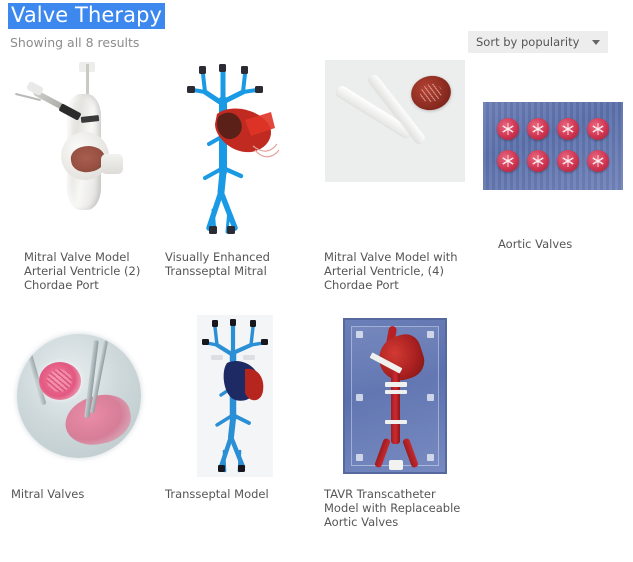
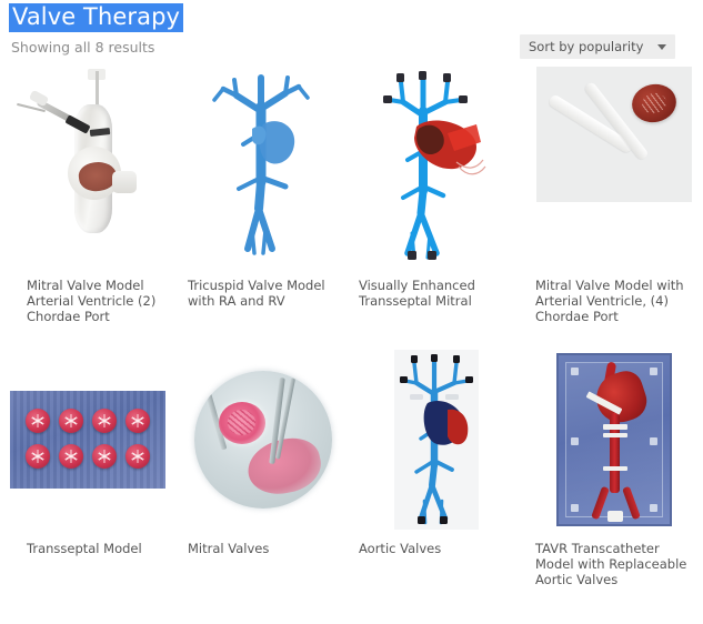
  Valve Therapy
  Showing all 8 results
  Sort by popularity
  Mitral Valve Model Arterial Ventricle (2) Chordae Port
+ Tricuspid Valve Model with RA and RV
  Visually Enhanced Transseptal Mitral
  Mitral Valve Model with Arterial Ventricle, (4) Chordae Port
- Aortic Valves
+ Transseptal Model
  Mitral Valves
- Transseptal Model
+ Aortic Valves
  TAVR Transcatheter Model with Replaceable Aortic Valves
